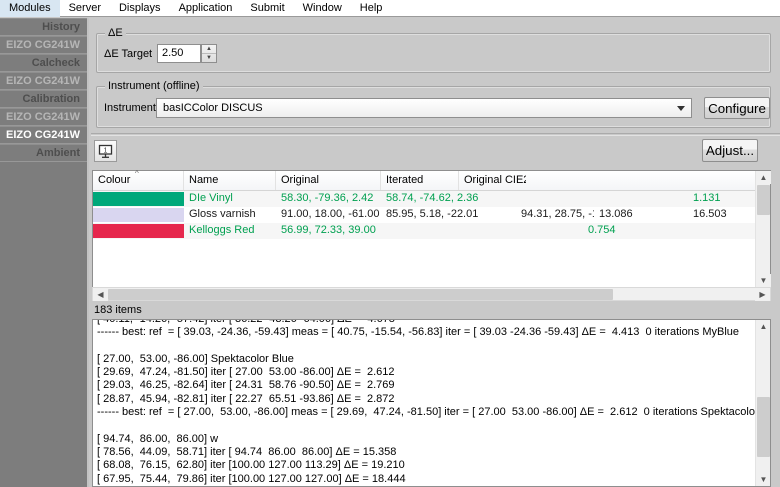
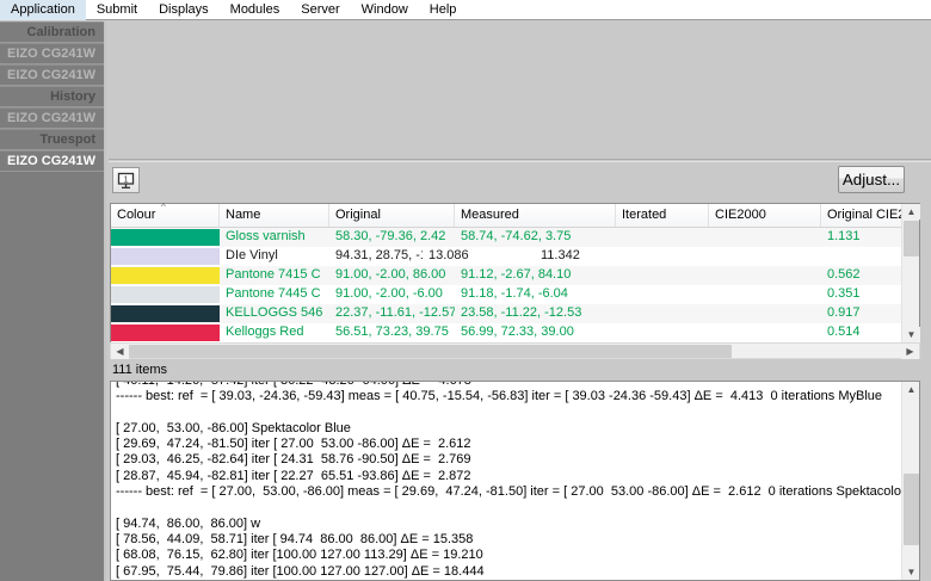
- Modules
+ Application
- Server
+ Submit
  Displays
- Application
+ Modules
- Submit
+ Server
  Window
  Help
- History
+ Calibration
  EIZO CG241W
- Calcheck
  EIZO CG241W
- Calibration
+ History
  EIZO CG241W
+ Truespot
  EIZO CG241W
- Ambient
- ΔE
- ΔE Target
- 2.50
- Instrument (offline)
- Instrument
- basICColor DISCUS
- Configure
  Adjust...
  Colour
  Name
  Original
+ Measured
  Iterated
+ CIE2000
  Original CIE
  ^
- DIe Vinyl
+ Gloss varnish
  58.30, -79.36, 2.42
- 58.74, -74.62, 2.36
+ 58.74, -74.62, 3.75
  1.131
- Gloss varnish
+ DIe Vinyl
- 91.00, 18.00, -61.00
- 85.95, 5.18, -22.01
  13.086
- 16.503
+ 11.342
+ Pantone 7415 C
+ 91.00, -2.00, 86.00
+ 91.12, -2.67, 84.10
+ 0.562
+ Pantone 7445 C
+ 91.00, -2.00, -6.00
+ 91.18, -1.74, -6.04
+ 0.351
+ KELLOGGS 546
+ 22.37, -11.61, -12.57
+ 23.58, -11.22, -12.53
+ 0.917
  Kelloggs Red
+ 56.51, 73.23, 39.75
  56.99, 72.33, 39.00
- 0.754
+ 0.514
  ▲
  ▼
  ◀
  ▶
- 183 items
+ 111 items
  ------ best: ref = [ 39.03, -24.36, -59.43] meas = [ 40.75, -15.54, -56.83] iter = [ 39.03 -24.36 -59.43] ΔE = 4.413 0 iterations MyBlue
  [ 27.00, 53.00, -86.00] Spektacolor Blue
  [ 29.69, 47.24, -81.50] iter [ 27.00 53.00 -86.00] ΔE = 2.612
  [ 29.03, 46.25, -82.64] iter [ 24.31 58.76 -90.50] ΔE = 2.769
  [ 28.87, 45.94, -82.81] iter [ 22.27 65.51 -93.86] ΔE = 2.872
  ------ best: ref = [ 27.00, 53.00, -86.00] meas = [ 29.69, 47.24, -81.50] iter = [ 27.00 53.00 -86.00] ΔE = 2.612 0 iterations Spektacolo
  [ 94.74, 86.00, 86.00] w
  [ 78.56, 44.09, 58.71] iter [ 94.74 86.00 86.00] ΔE = 15.358
  [ 68.08, 76.15, 62.80] iter [100.00 127.00 113.29] ΔE = 19.210
  [ 67.95, 75.44, 79.86] iter [100.00 127.00 127.00] ΔE = 18.444
  ▲
  ▼
